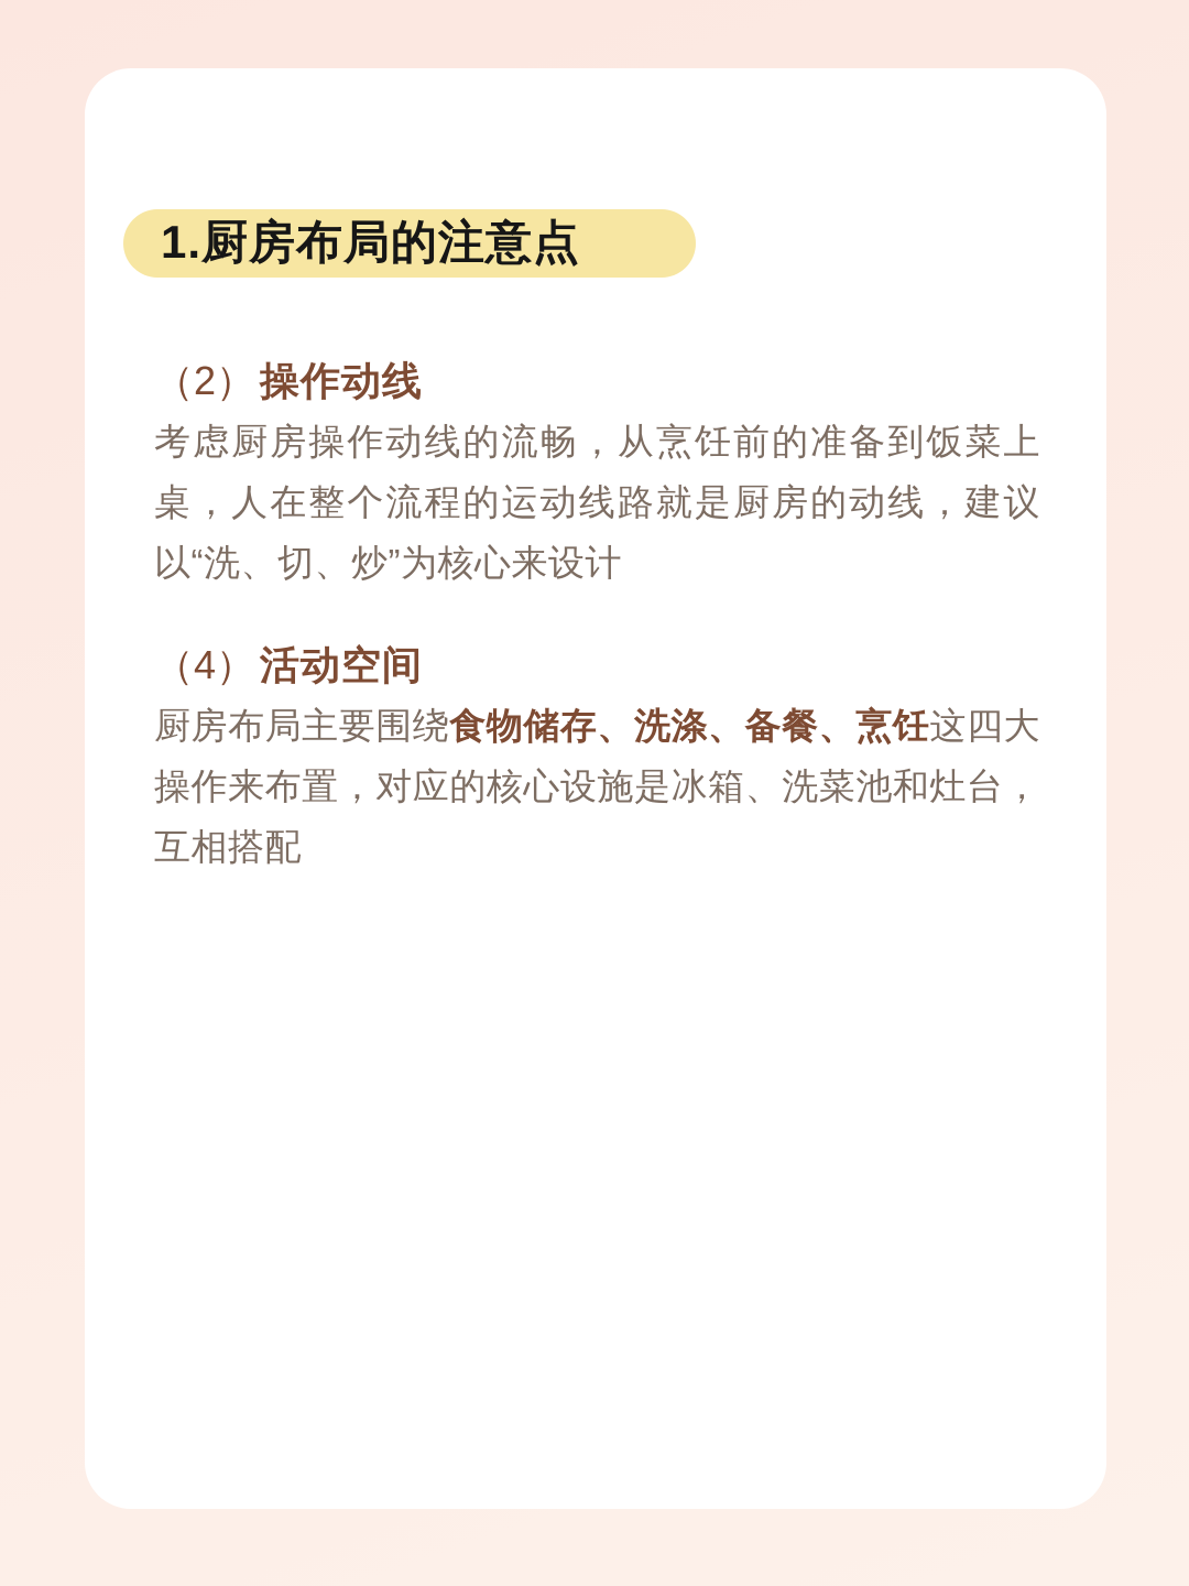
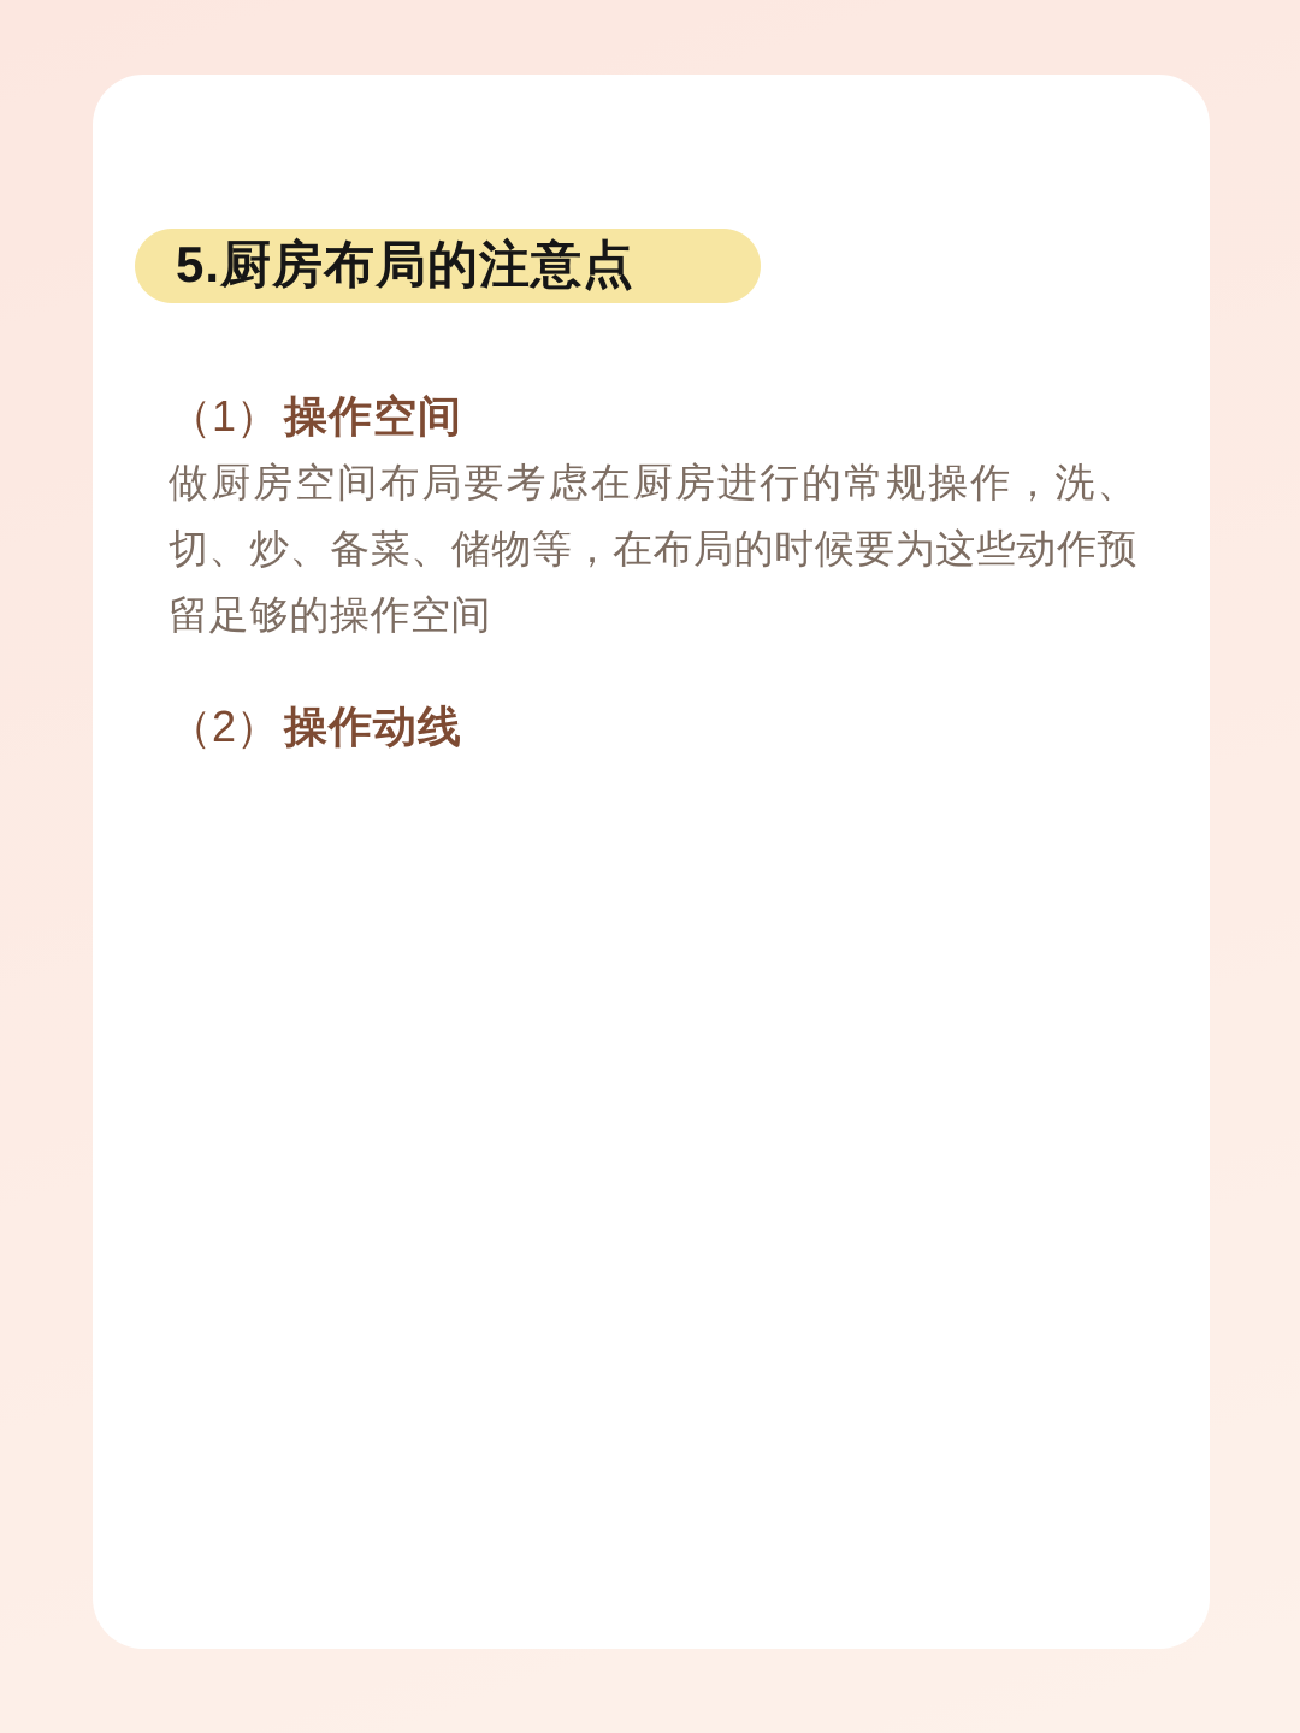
- 1.厨房布局的注意点
+ 5.厨房布局的注意点
+ （1）操作空间
+ 做厨房空间布局要考虑在厨房进行的常规操作，洗、切、炒、备菜、储物等，在布局的时候要为这些动作预留足够的操作空间
  （2）操作动线
- 考虑厨房操作动线的流畅，从烹饪前的准备到饭菜上桌，人在整个流程的运动线路就是厨房的动线，建议以“洗、切、炒”为核心来设计
- （4）活动空间
- 厨房布局主要围绕食物储存、洗涤、备餐、烹饪这四大操作来布置，对应的核心设施是冰箱、洗菜池和灶台，互相搭配
